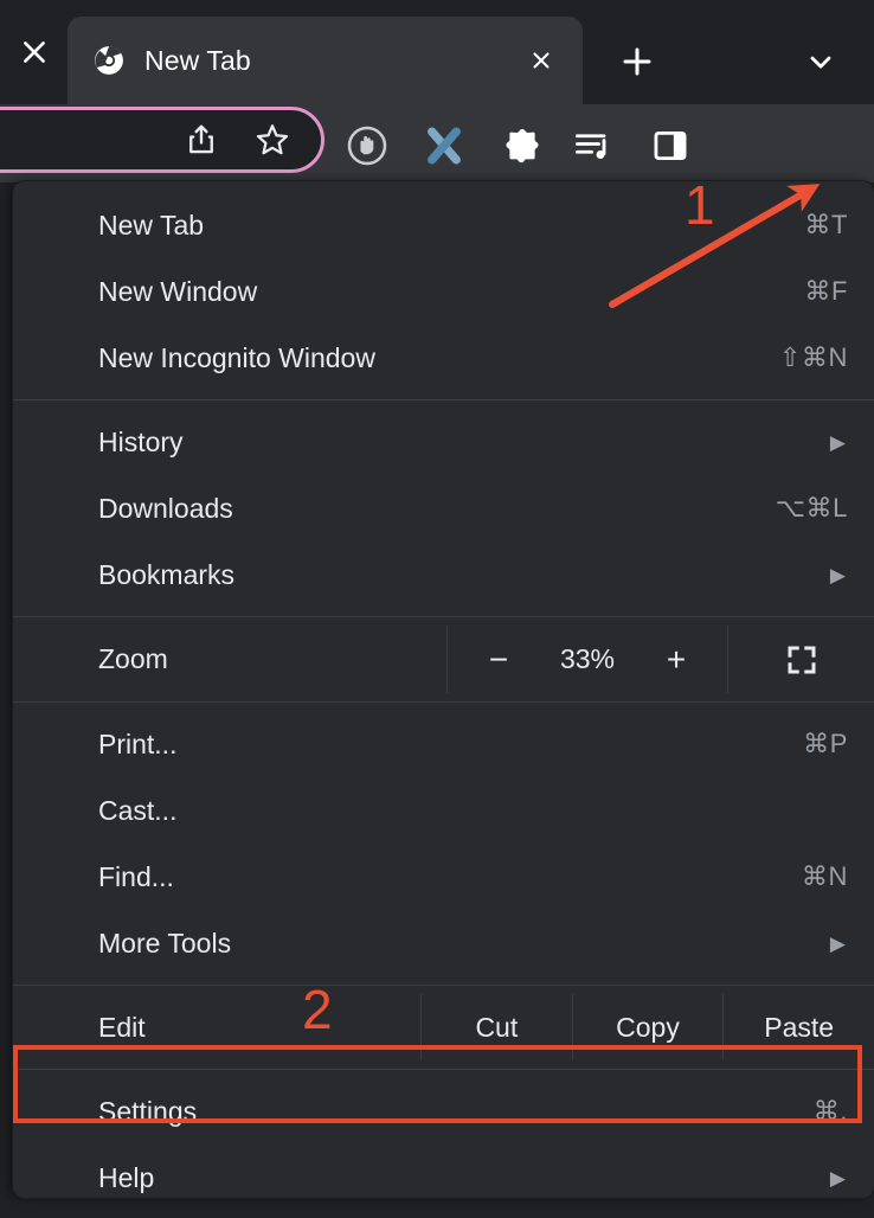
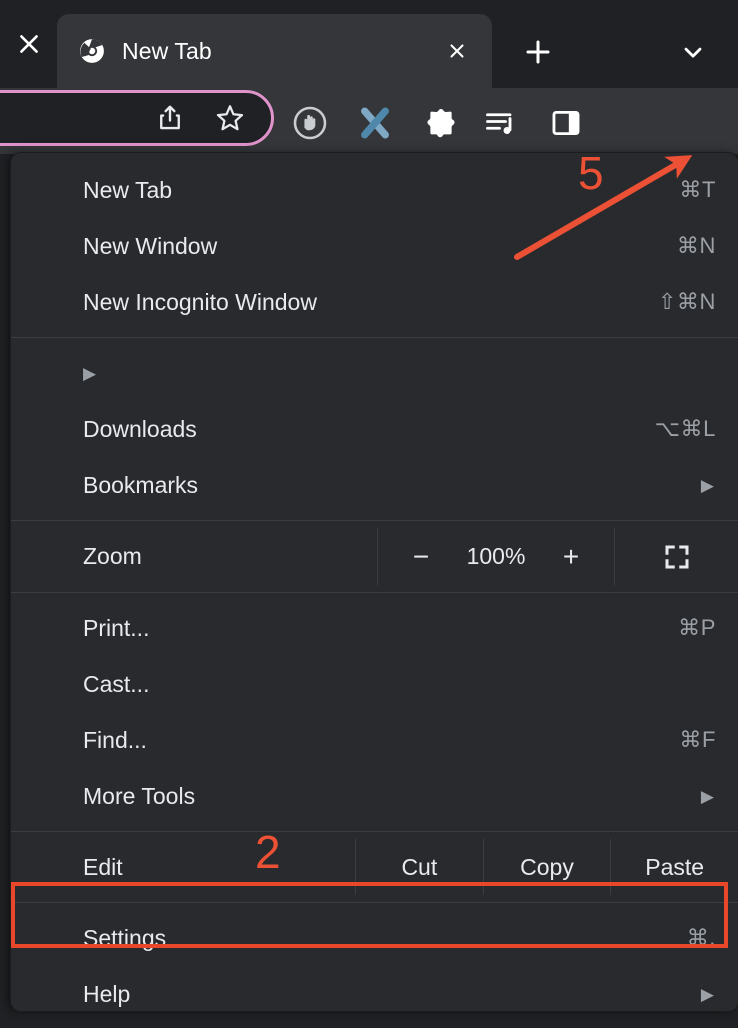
  New Tab
  New Tab
  ⌘T
  New Window
- ⌘F
+ ⌘N
  New Incognito Window
  ⇧⌘N
- History
  ▶
  Downloads
  ⌥⌘L
  Bookmarks
  ▶
  Zoom
  −
- 33%
+ 100%
  +
  Print...
  ⌘P
  Cast...
  Find...
- ⌘N
+ ⌘F
  More Tools
  ▶
  Edit
  Cut
  Copy
  Paste
  Settings
  ⌘,
  Help
  ▶
- 1
+ 5
  2
